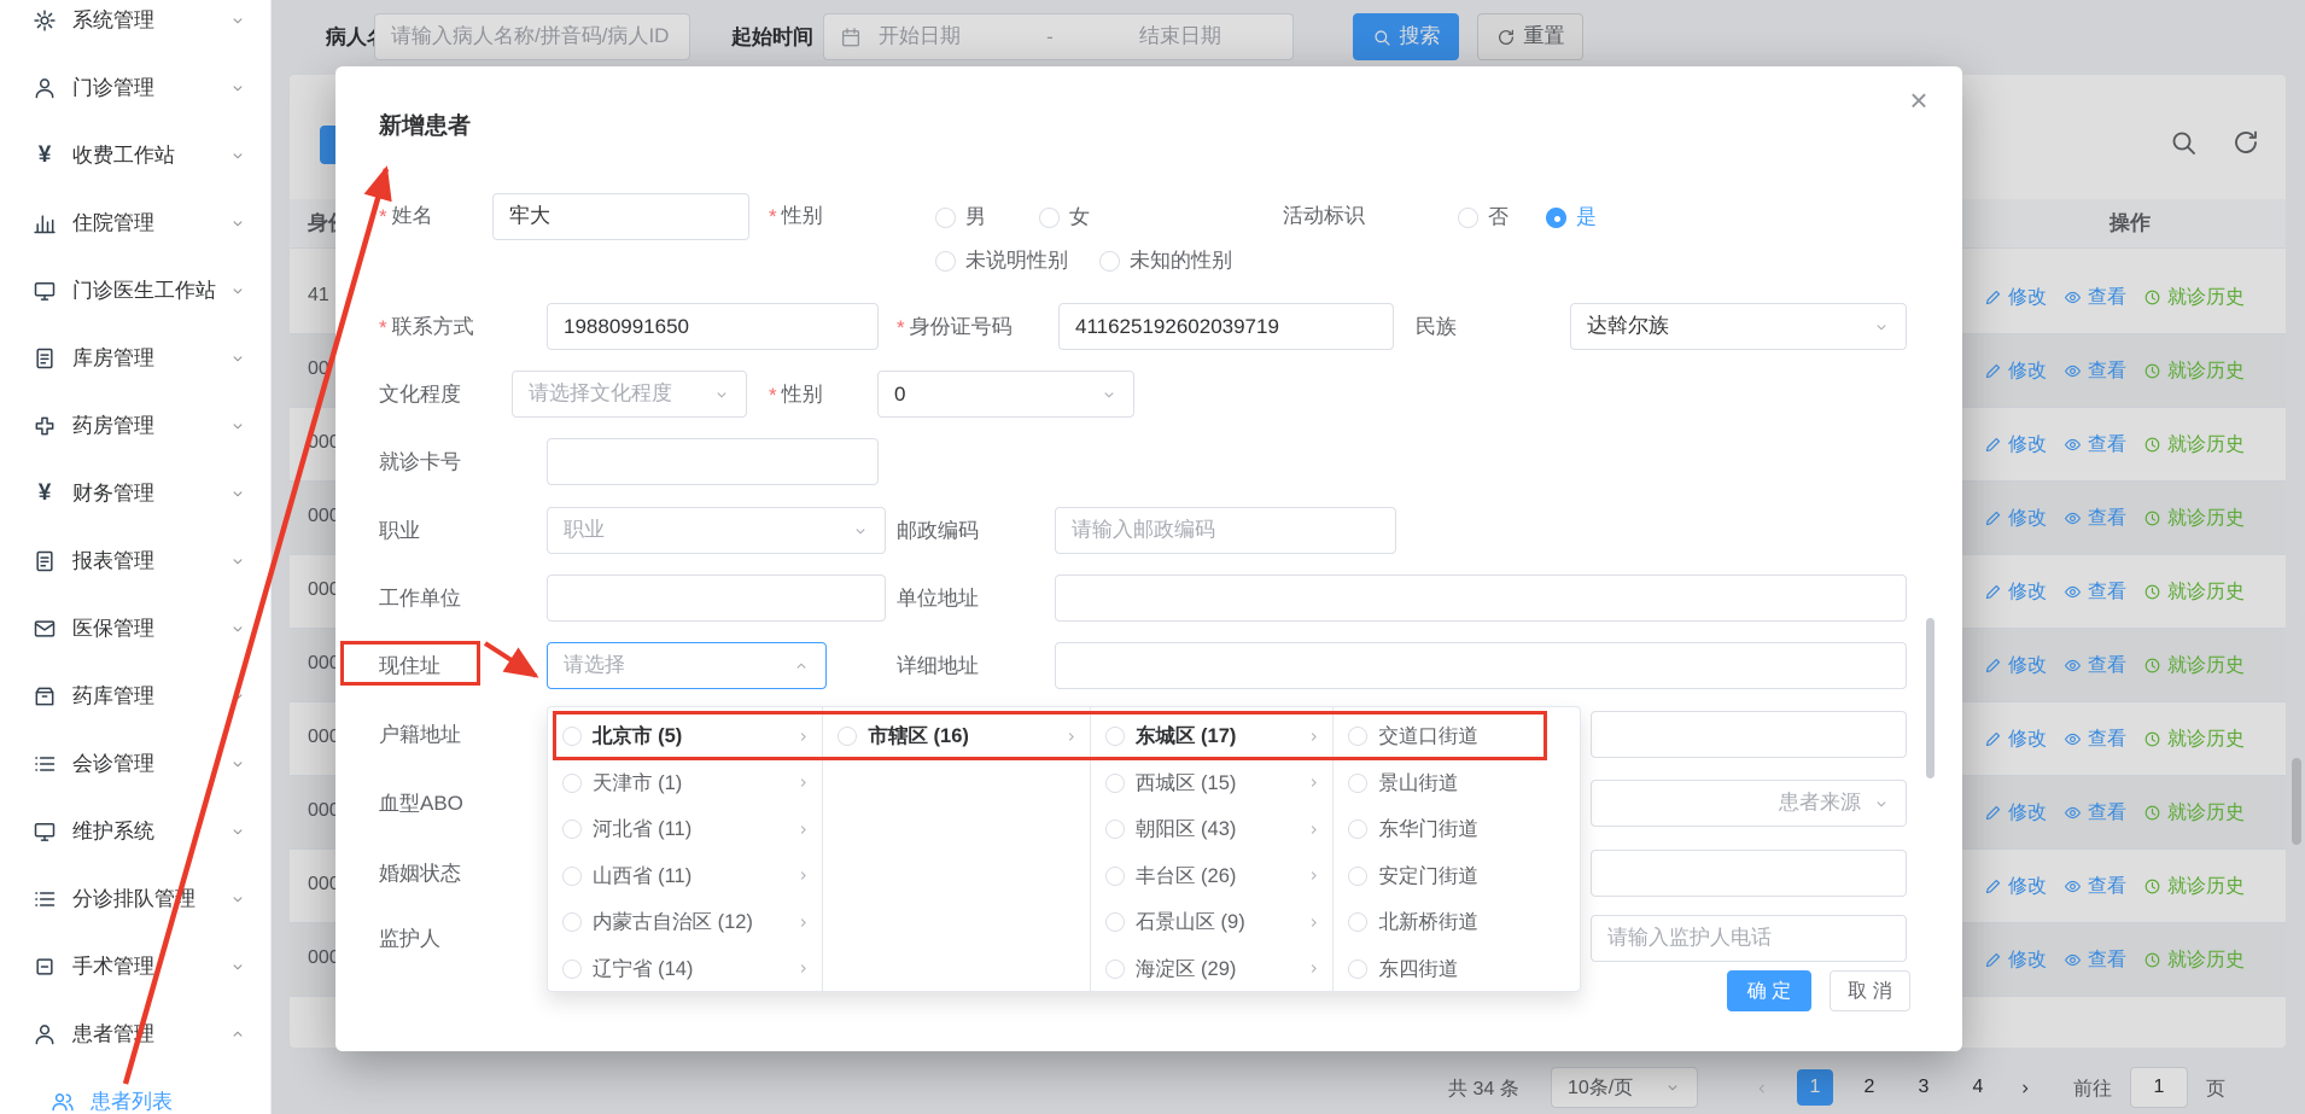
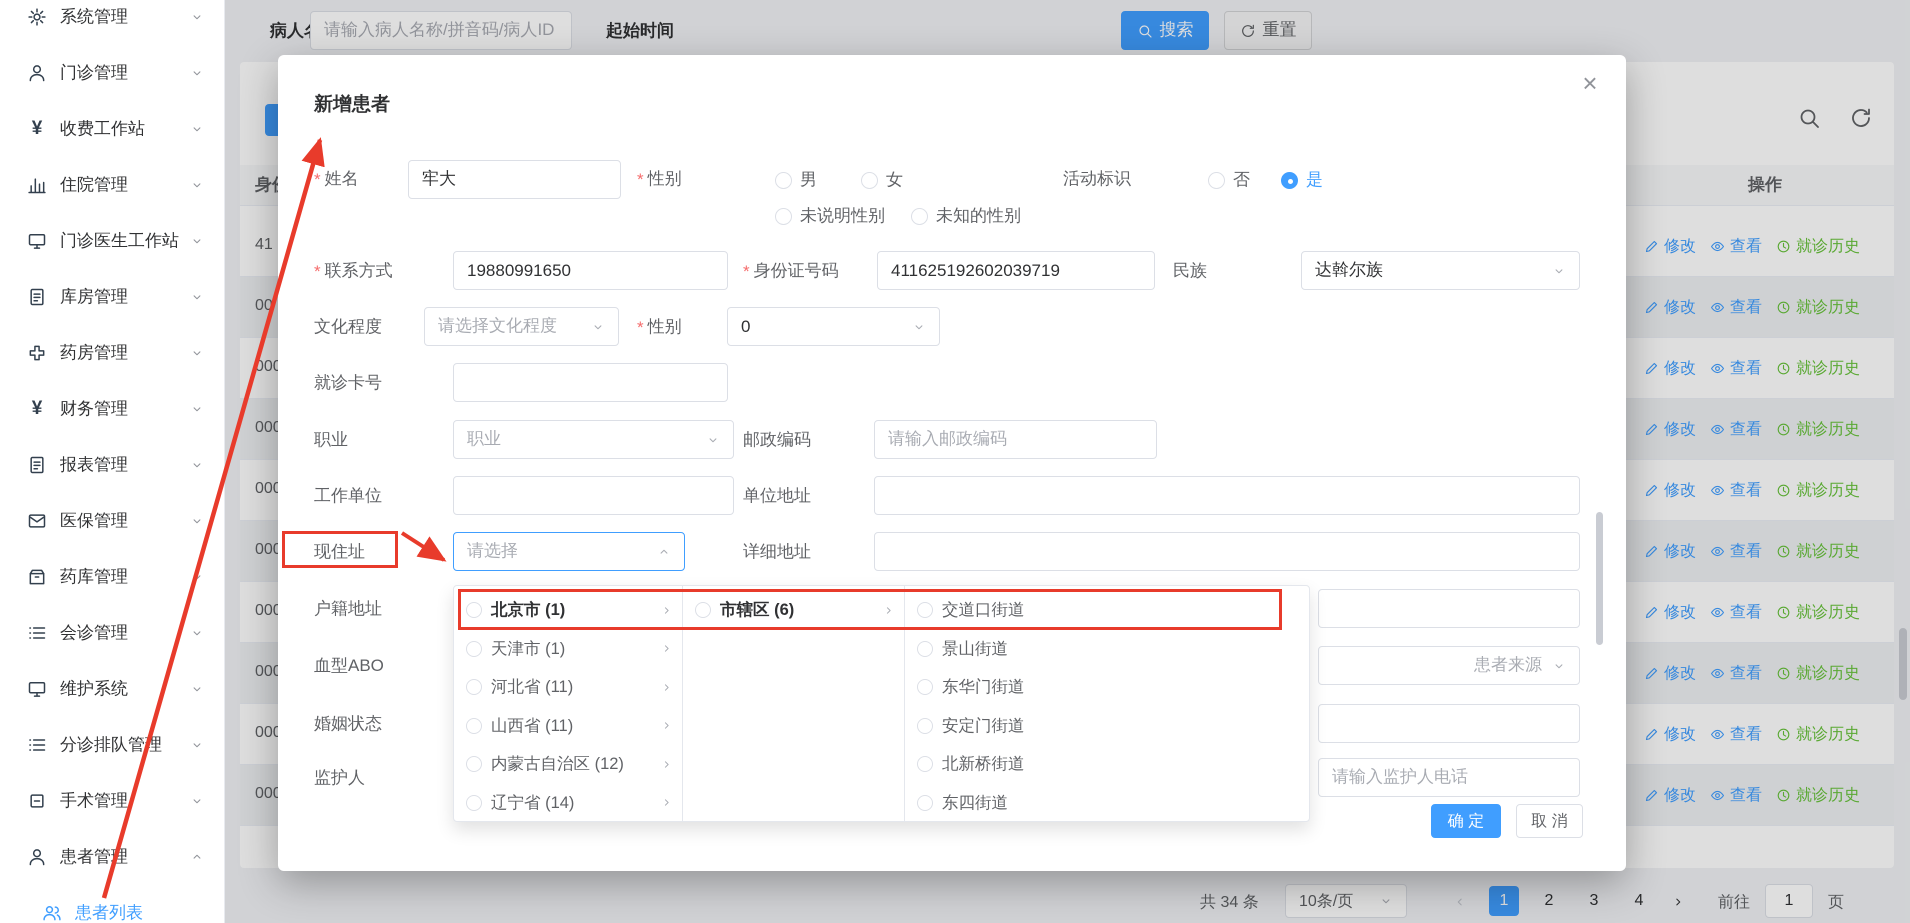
  系统管理
  门诊管理
  ¥
  收费工作站
  住院管理
  门诊医生工作站
  库房管理
  药房管理
  ¥
  财务管理
  报表管理
  医保管理
  药库管理
  会诊管理
  维护系统
  分诊排队管理
  手术管理
  患者管理
  患者列表
  请输入病人名称/拼音码/病人ID
  起始时间
- 开始日期
- -
- 结束日期
  搜索
  重置
  操作
  41
  修改
  查看
  就诊历史
  00
  修改
  查看
  就诊历史
  修改
  查看
  就诊历史
  修改
  查看
  就诊历史
  修改
  查看
  就诊历史
  修改
  查看
  就诊历史
  修改
  查看
  就诊历史
  修改
  查看
  就诊历史
  修改
  查看
  就诊历史
  修改
  查看
  就诊历史
  共 34 条
  10条/页
  1
  2
  3
  4
  前往
  1
  页
  新增患者
  ×
  *
  姓名
  牢大
  *
  性别
  男
  女
  活动标识
  否
  是
  未说明性别
  未知的性别
  *
  联系方式
  19880991650
  *
  身份证号码
  411625192602039719
  民族
  达斡尔族
  文化程度
  请选择文化程度
  *
  性别
  0
  就诊卡号
  职业
  职业
  邮政编码
  请输入邮政编码
  工作单位
  单位地址
  现住址
  请选择
  详细地址
  户籍地址
  血型ABO
  患者来源
  婚姻状态
  监护人
  请输入监护人电话
- 北京市 (5)
+ 北京市 (1)
  天津市 (1)
  河北省 (11)
  山西省 (11)
  内蒙古自治区 (12)
  辽宁省 (14)
- 市辖区 (16)
+ 市辖区 (6)
- 东城区 (17)
- 西城区 (15)
- 朝阳区 (43)
- 丰台区 (26)
- 石景山区 (9)
- 海淀区 (29)
  交道口街道
  景山街道
  东华门街道
  安定门街道
  北新桥街道
  东四街道
  确 定
  取 消
